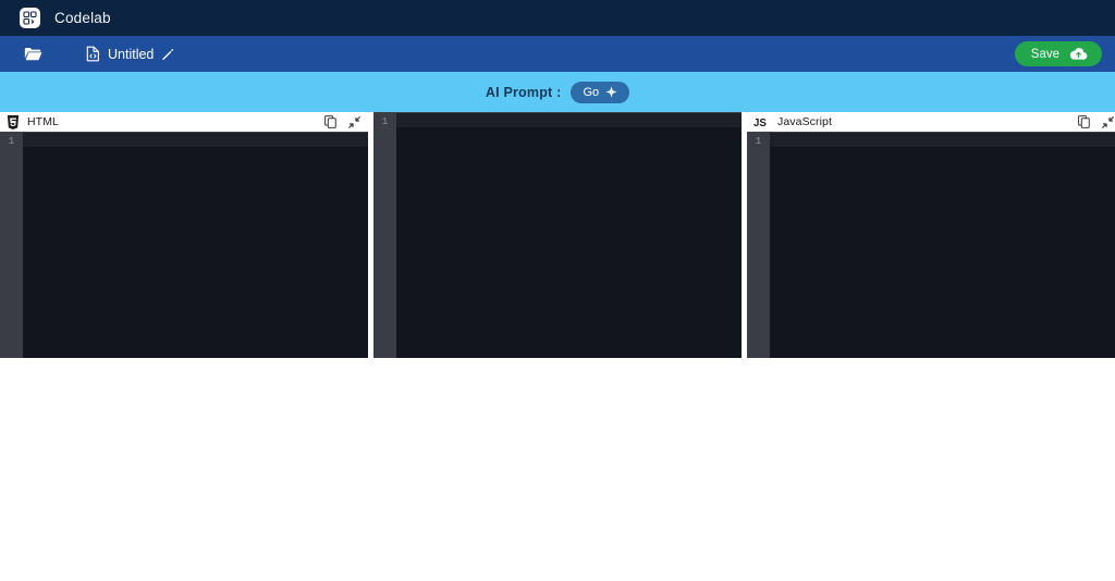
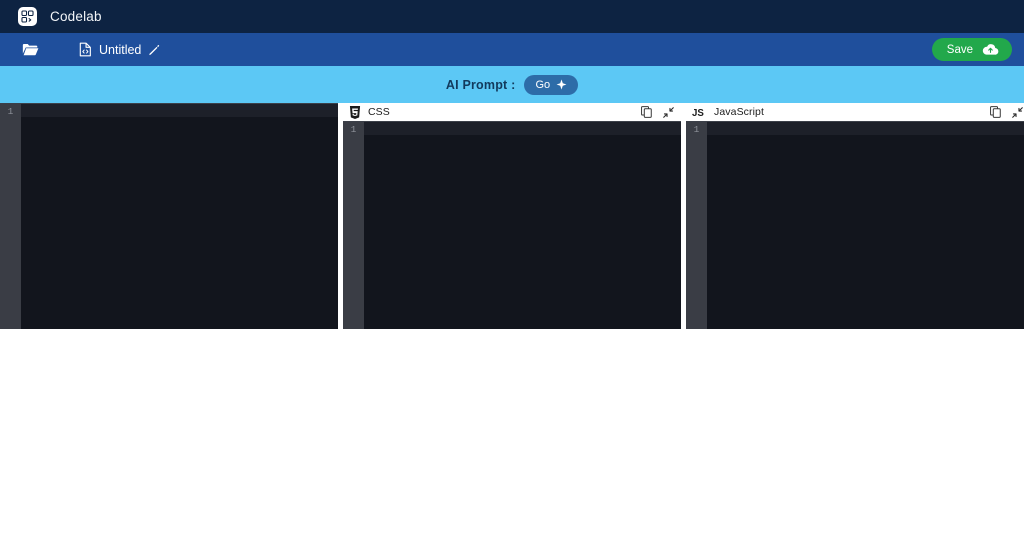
  Codelab
  Untitled
  Save
  AI Prompt :
  Go
- HTML
  1
+ CSS
  1
  JS
  JavaScript
  1
